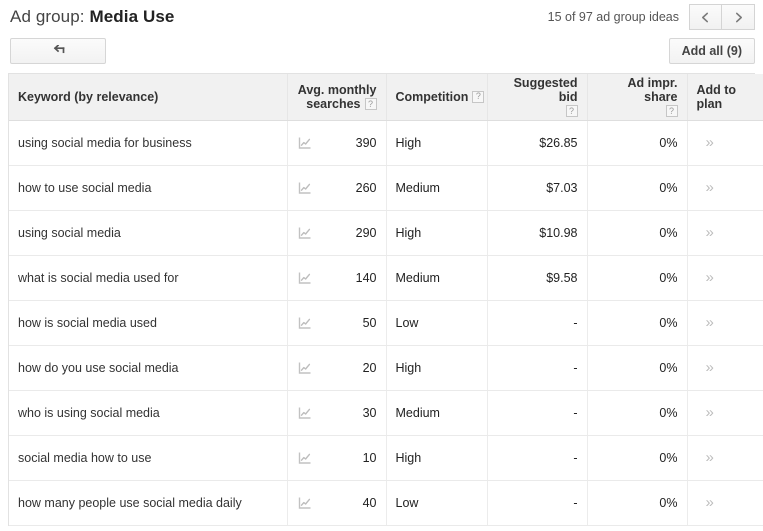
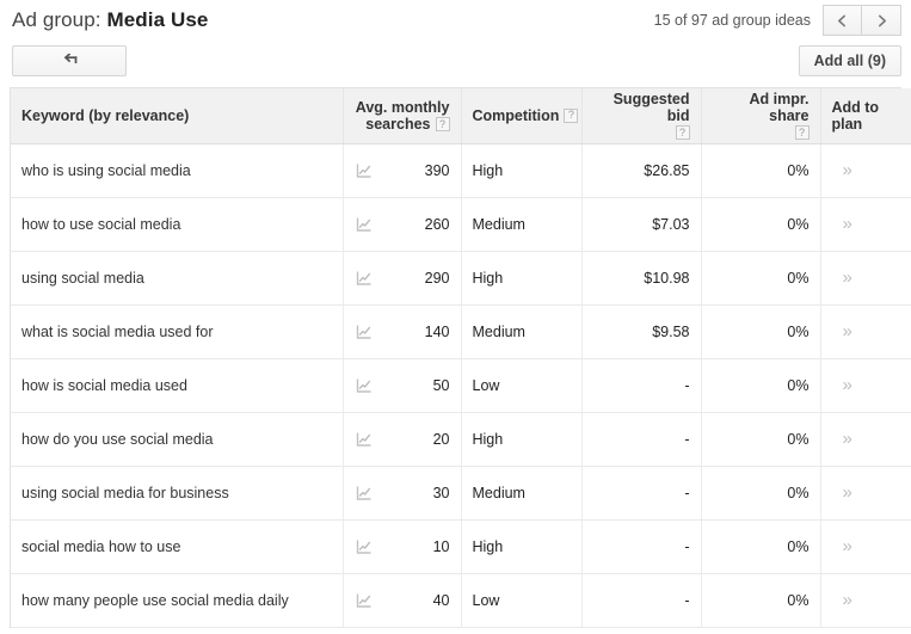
  Ad group: Media Use
  15 of 97 ad group ideas
  Add all (9)
  Keyword (by relevance)	Avg. monthly searches ?	Competition ?	Suggested bid ?	Ad impr. share ?	Add to plan
- using social media for business	390	High	$26.85	0%	»
+ who is using social media	390	High	$26.85	0%	»
  how to use social media	260	Medium	$7.03	0%	»
  using social media	290	High	$10.98	0%	»
  what is social media used for	140	Medium	$9.58	0%	»
  how is social media used	50	Low	-	0%	»
  how do you use social media	20	High	-	0%	»
- who is using social media	30	Medium	-	0%	»
+ using social media for business	30	Medium	-	0%	»
  social media how to use	10	High	-	0%	»
  how many people use social media daily	40	Low	-	0%	»
